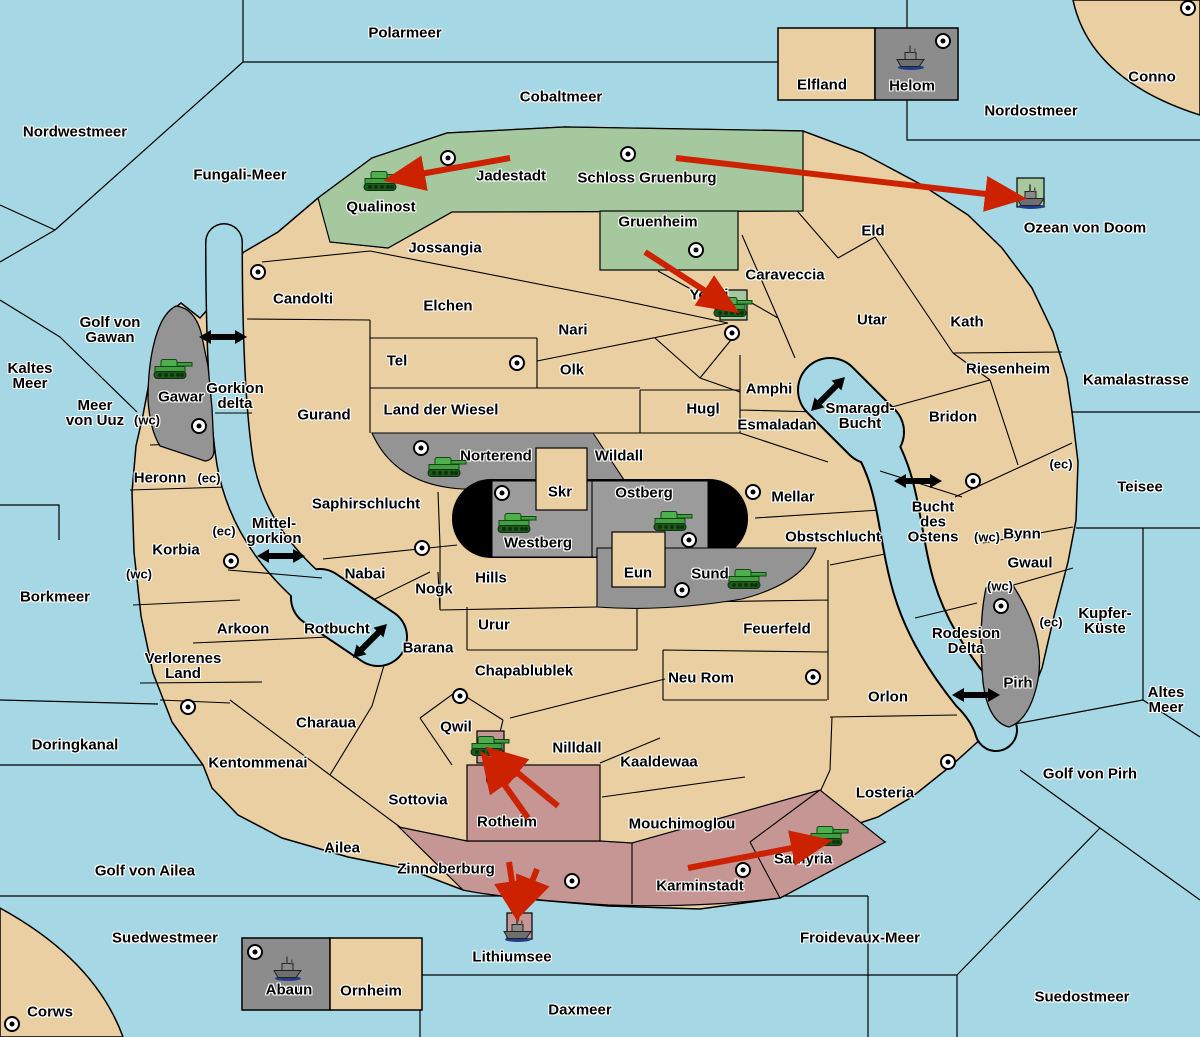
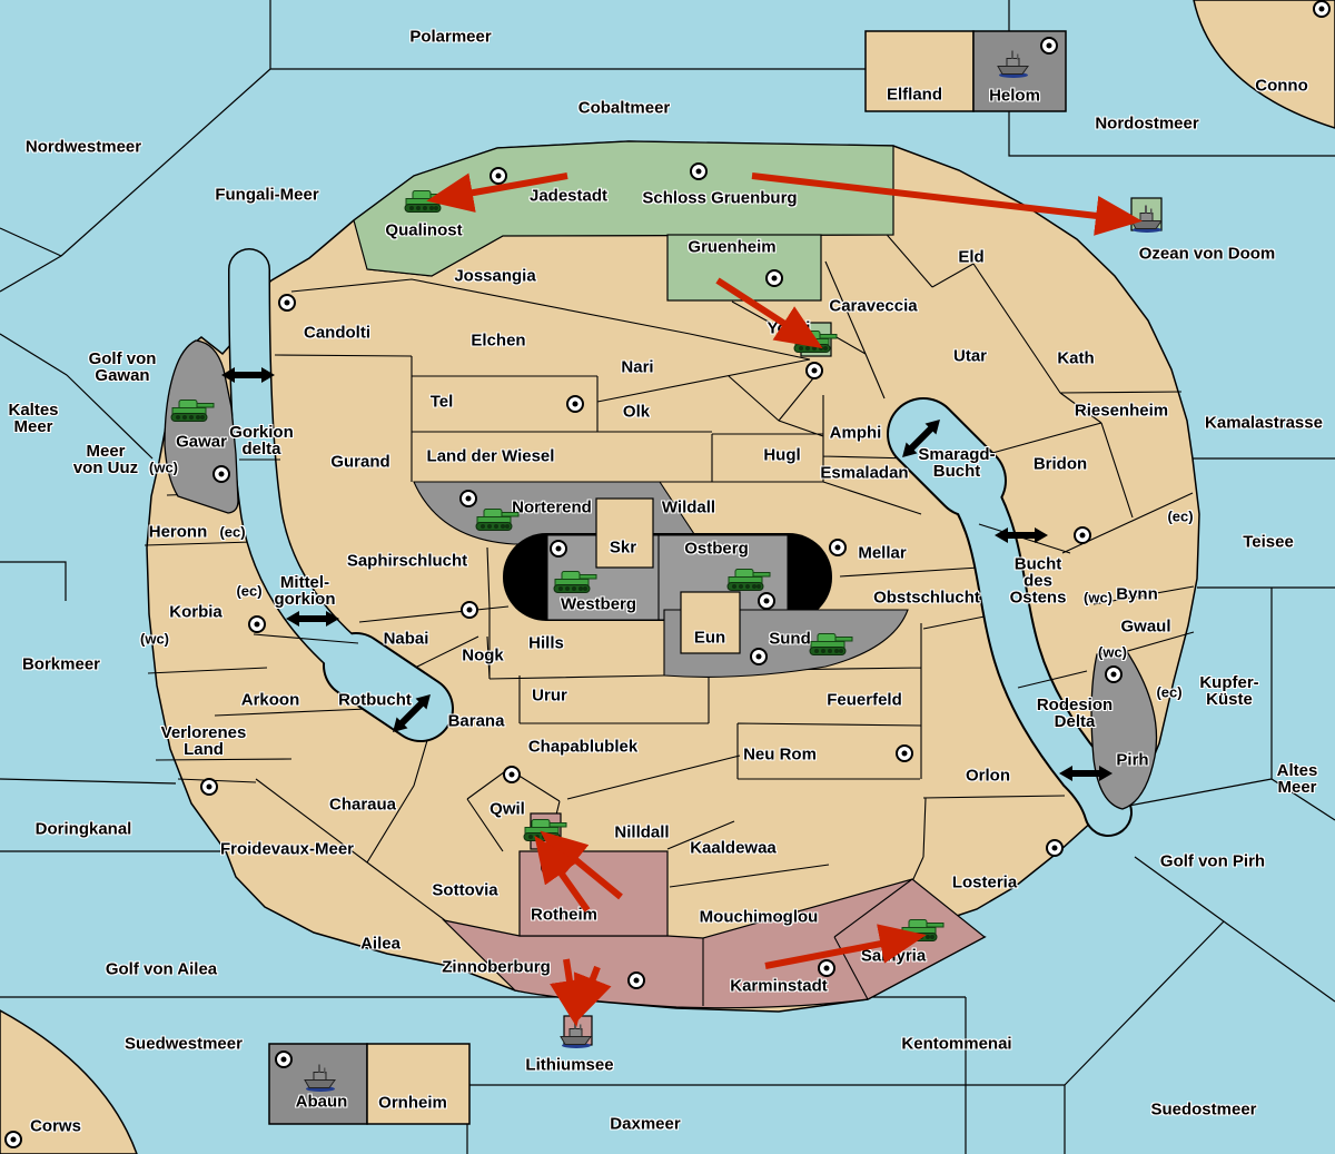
  Polarmeer
  Cobaltmeer
  Nordwestmeer
  Fungali-Meer
  Nordostmeer
  Conno
  Elfland
  Helom
  Ozean von Doom
  Qualinost
  Jadestadt
  Schloss Gruenburg
  Jossangia
  Gruenheim
  Caraveccia
  Yoai
  Eld
  Utar
  Kath
  Riesenheim
  Kamalastrasse
  Candolti
  Elchen
  Nari
  Tel
  Olk
  Golf von
  Gawan
  Kaltes
  Meer
  Meer
  von Uuz
  Gawar
  Gorkion
  delta
  Gurand
  Land der Wiesel
  Hugl
  Amphi
  Esmaladan
  Smaragd-
  Bucht
  Bridon
  Heronn
  Norterend
  Wildall
  Skr
  Ostberg
  Mellar
  Bucht
  des
  Ostens
  Teisee
  Saphirschlucht
  Westberg
  Obstschlucht
  Bynn
  Gwaul
  Korbia
  Mittel-
  gorkion
  Borkmeer
  Nabai
  Nogk
  Hills
  Eun
  Sund
  Kupfer-
  Küste
  Urur
  Feuerfeld
  Rotbucht
  Barana
  Arkoon
  Verlorenes
  Land
  Rodesion
  Delta
  Pirh
  Altes
  Meer
  Chapablublek
  Neu Rom
  Orlon
  Doringkanal
  Charaua
- Kentommenai
+ Froidevaux-Meer
  Qwil
  Nilldall
  Kaaldewaa
  Golf von Pirh
  Losteria
  Sottovia
  Rotheim
  Mouchimoglou
  Ailea
  Golf von Ailea
  Zinnoberburg
  Karminstadt
  Samyria
  Suedwestmeer
  Lithiumsee
- Froidevaux-Meer
+ Kentommenai
  Abaun
  Ornheim
  Corws
  Daxmeer
  Suedostmeer
  (wc)
  (ec)
  (ec)
  (wc)
  (ec)
  (wc)
  (wc)
  (ec)
